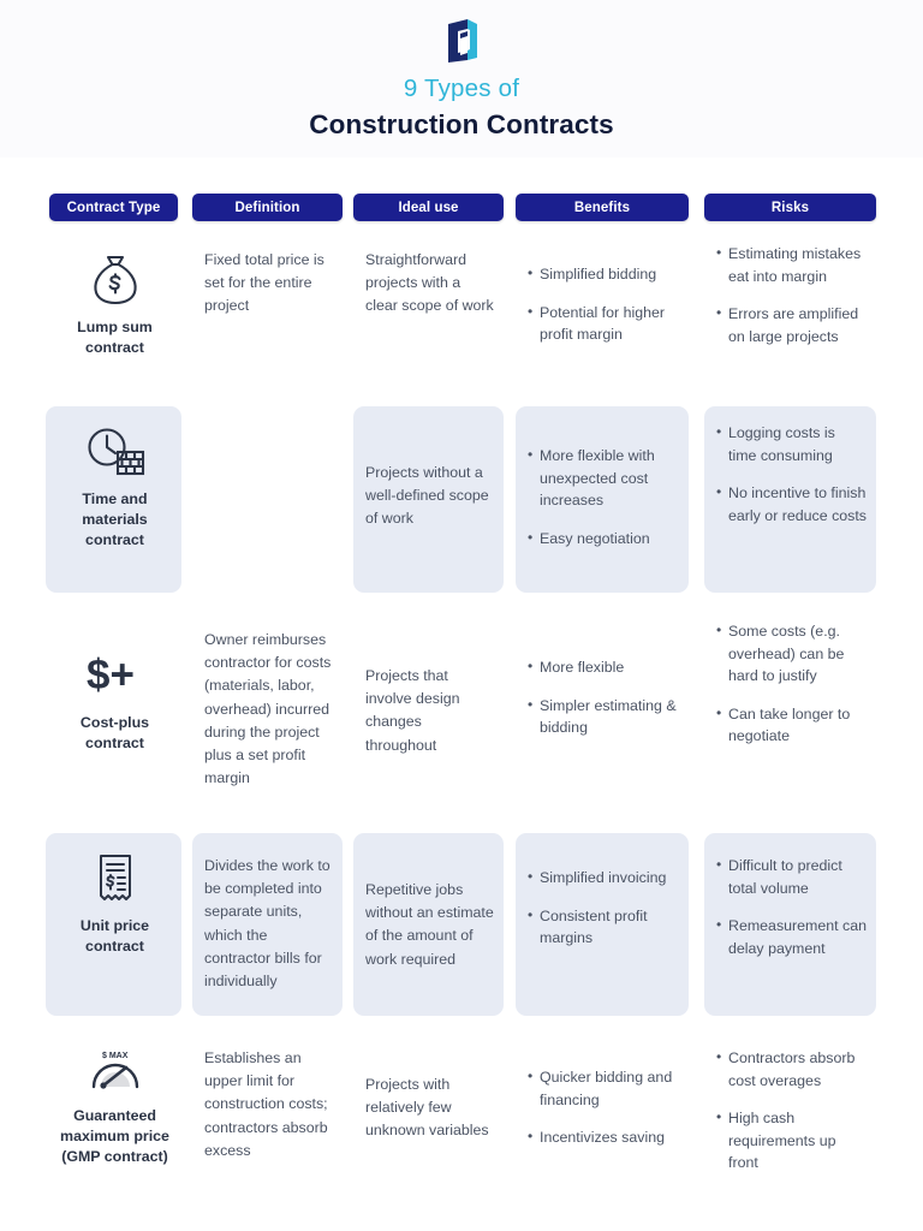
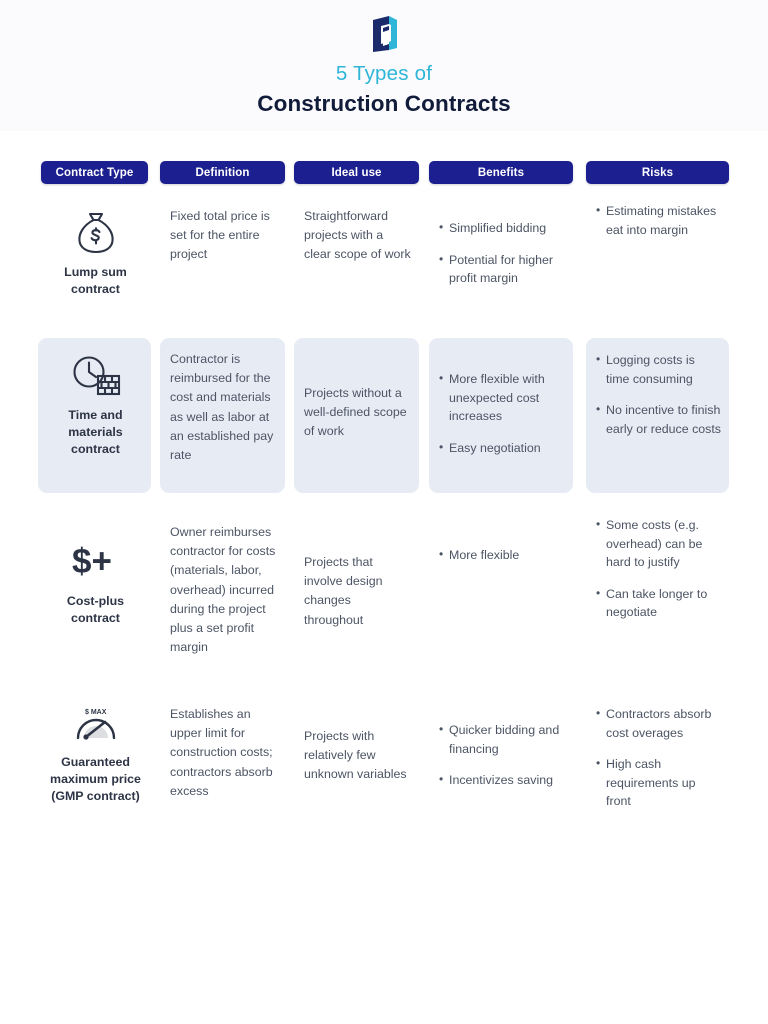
- 9 Types of
+ 5 Types of
  Construction Contracts
  Contract Type
  Definition
  Ideal use
  Benefits
  Risks
  Lump sum contract
  Fixed total price is set for the entire project
  Straightforward projects with a clear scope of work
  Simplified bidding
  Potential for higher profit margin
  Estimating mistakes eat into margin
- Errors are amplified on large projects
  Time and materials contract
+ Contractor is reimbursed for the cost and materials as well as labor at an established pay rate
  Projects without a well-defined scope of work
  More flexible with unexpected cost increases
  Easy negotiation
  Logging costs is time consuming
  No incentive to finish early or reduce costs
  $+
  Cost-plus contract
  Owner reimburses contractor for costs (materials, labor, overhead) incurred during the project plus a set profit margin
  Projects that involve design changes throughout
  More flexible
- Simpler estimating & bidding
  Some costs (e.g. overhead) can be hard to justify
  Can take longer to negotiate
- Unit price contract
- Divides the work to be completed into separate units, which the contractor bills for individually
- Repetitive jobs without an estimate of the amount of work required
- Simplified invoicing
- Consistent profit margins
- Difficult to predict total volume
- Remeasurement can delay payment
  Guaranteed maximum price (GMP contract)
  Establishes an upper limit for construction costs; contractors absorb excess
  Projects with relatively few unknown variables
  Quicker bidding and financing
  Incentivizes saving
  Contractors absorb cost overages
  High cash requirements up front
